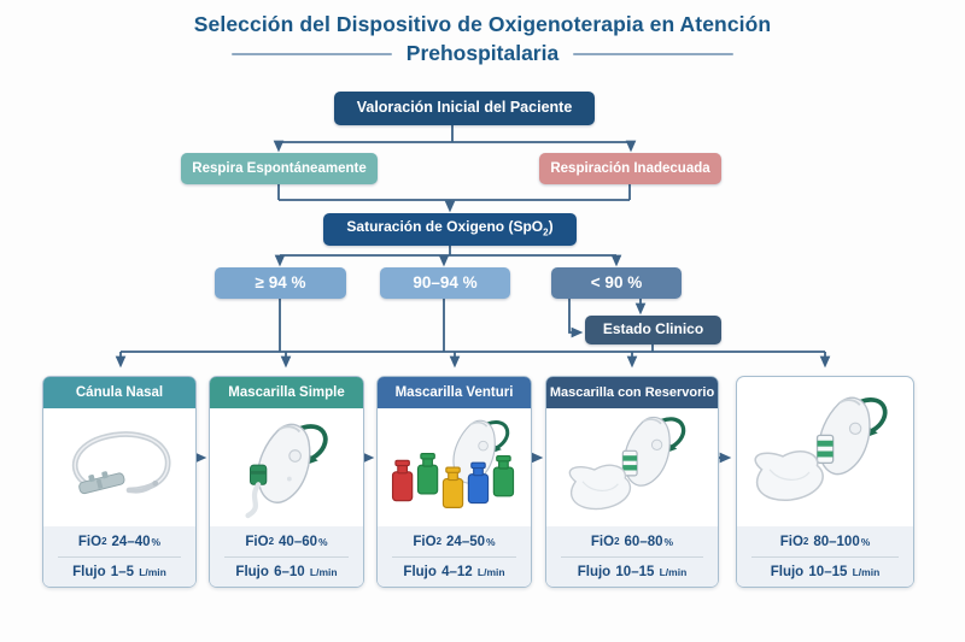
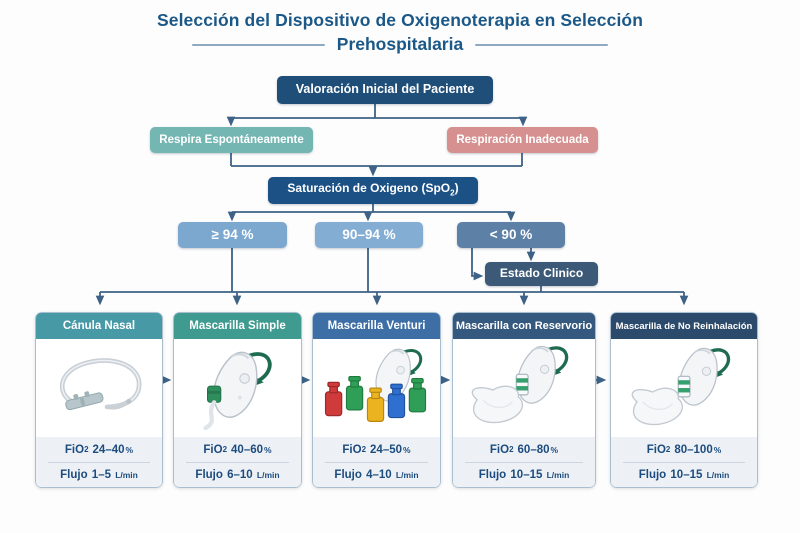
- Selección del Dispositivo de Oxigenoterapia en Atención
+ Selección del Dispositivo de Oxigenoterapia en Selección
  Prehospitalaria
  Valoración Inicial del Paciente
  Respira Espontáneamente
  Respiración Inadecuada
  Saturación de Oxigeno (SpO2)
  ≥ 94 %
  90–94 %
  < 90 %
  Estado Clinico
  Cánula Nasal
  FiO
  2
  24–40
  %
  Flujo
  1–5
  L/min
  Mascarilla Simple
  FiO
  2
  40–60
  %
  Flujo
  6–10
  L/min
  Mascarilla Venturi
  FiO
  2
  24–50
  %
  Flujo
- 4–12
+ 4–10
  L/min
  Mascarilla con Reservorio
  FiO
  2
  60–80
  %
  Flujo
  10–15
  L/min
+ Mascarilla de No Reinhalación
  FiO
  2
  80–100
  %
  Flujo
  10–15
  L/min
